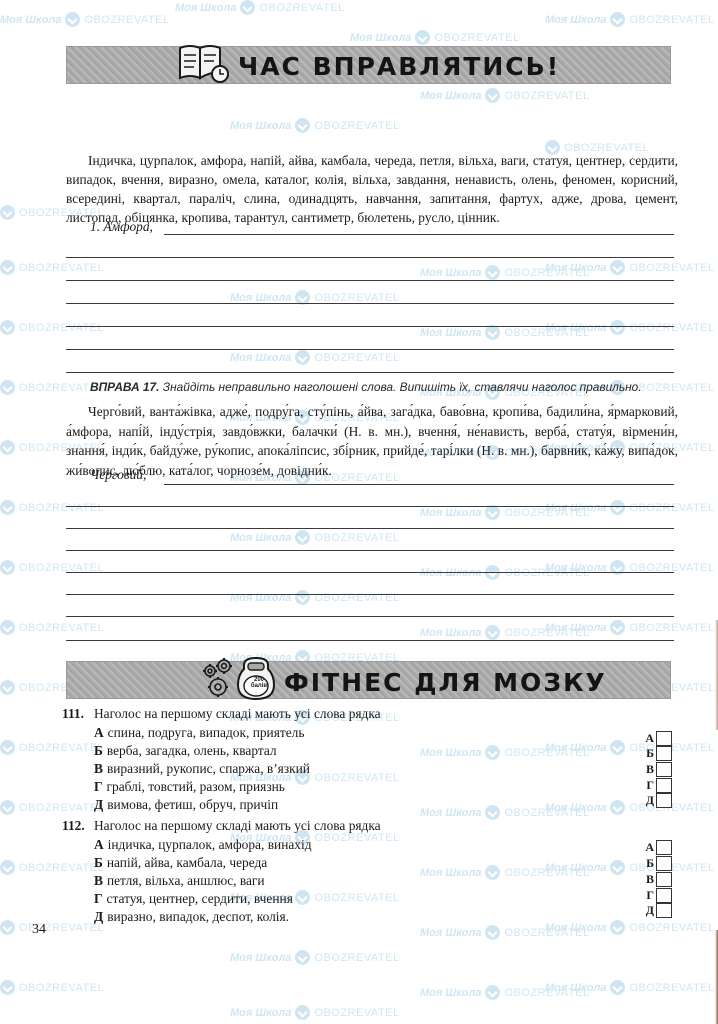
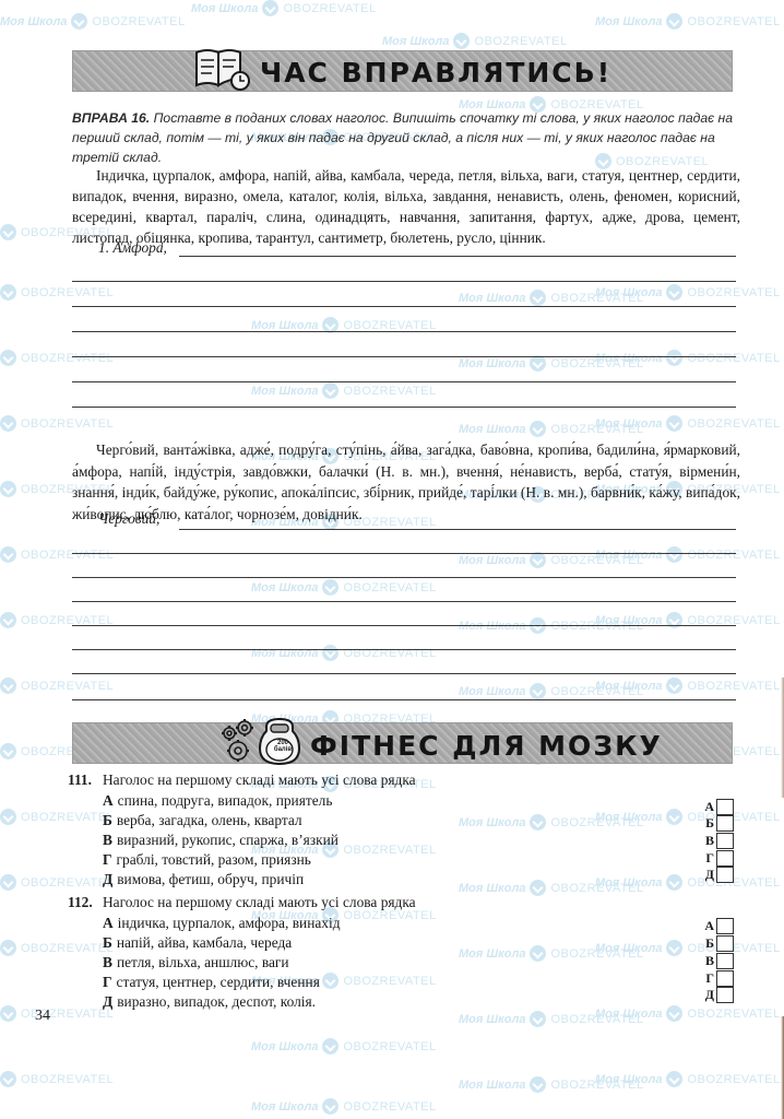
  Моя Школа
  OBOZREVATEL
  Моя Школа
  OBOZREVATEL
  Моя Школа
  OBOZREVATEL
  Моя Школа
  OBOZREVATEL
  OBOZREVATEL
  Моя Школа
  OBOZREVATEL
  Моя Школа
  OBOZREVATEL
  OBOZREVATEL
  OBOZREVATEL
  Моя Школа
  OBOZREVATEL
  Моя Школа
  OBOZREVATEL
  Моя Школа
  OBOZREVATEL
  OBOZREVATEL
  Моя Школа
  OBOZREVATEL
  Моя Школа
  OBOZREVATEL
  Моя Школа
  OBOZREVATEL
  OBOZREVATEL
  Моя Школа
  OBOZREVATEL
  Моя Школа
  OBOZREVATEL
  Моя Школа
  OBOZREVATEL
  OBOZREVATEL
  Моя Школа
  OBOZREVATEL
  Моя Школа
  OBOZREVATEL
  Моя Школа
  OBOZREVATEL
  OBOZREVATEL
  Моя Школа
  OBOZREVATEL
  Моя Школа
  OBOZREVATEL
  Моя Школа
  OBOZREVATEL
  OBOZREVATEL
  Моя Школа
  OBOZREVATEL
  Моя Школа
  OBOZREVATEL
  Моя Школа
  OBOZREVATEL
  OBOZREVATEL
  Моякола
  OBOZREVATEL
  Моя Школа
  OBOZREVATEL
  Моя Школа
  OBOZREVATEL
  Моя Школа
  OBOZREVATEL
  OBOZREVATEL
  Моя Школа
  OBOZREVATEL
  Моя Школа
  OBOZREVATEL
  Моя Школа
  OBOEVATEL
  OBOZREVATEL
  Моя Школа
  OBOZREVATEL
  Моя Школа
  OBOZREVATEL
  Моя Школа
  OBOEVATEL
  OBOZREVATEL
  Моя Школа
  OBOZREVATEL
  Моя Школа
  OBOZREVATEL
  Моя Школа
  OBOEVATEL
  OBOZREVATEL
  Моя Школа
  OBOZREVATEL
  Моя Школа
  OBOZREVATEL
  Моя Школа
  OBOZREVATEL
  OBOZREVATEL
  Моя Школа
  OBOZREVATEL
  Моя Школа
  OBOZREVATEL
  Моя Школа
  OBOZREVATEL
  ЧАС ВПРАВЛЯТИСЬ!
+ ВПРАВА 16. Поставте в поданих словах наголос. Випишіть спочатку ті слова, у яких наголос падає на перший склад, потім — ті, у яких він падає на другий склад, а після них — ті, у яких наголос падає на третій склад.
  Індичка, цурпалок, амфора, напій, айва, камбала, череда, петля, вільха, ваги, статуя, центнер, сердити, випадок, вчення, виразно, омела, каталог, колія, вільха, завдання, ненависть, олень, феномен, корисний, всередині, квартал, параліч, слина, одинадцять, навчання, запитання, фартух, адже, дрова, цемент, листопад, обіцянка, кропива, тарантул, сантиметр, бюлетень, русло, цінник.
  1. Амфора,
- ВПРАВА 17. Знайдіть неправильно наголошені слова. Випишіть їх, ставлячи наголос правильно.
  Черго́вий, ванта́жівка, адже́, подру́га, сту́пінь, а́йва, зага́дка, баво́вна, кропи́ва, бадили́на, я́рмарковий, а́мфора, напі́й, інду́стрія, завдо́вжки, балачки́ (Н. в. мн.), вчення́, не́нависть, верба́, стату́я, вірмени́н, знання́, інди́к, байду́же, ру́копис, апока́ліпсис, збі́рник, прийде́, тарі́лки (Н. в. мн.), барвни́к, ка́жу, випа́док, жи́вопис, лю́блю, ката́лог, чорнозе́м, довідни́к.
  Черговий,
  ФІТНЕС ДЛЯ МОЗКУ
  111.
  Наголос на першому складі мають усі слова рядка
  А спина, подруга, випадок, приятель
  Б верба, загадка, олень, квартал
  В виразний, рукопис, спаржа, в’язкий
  Г граблі, товстий, разом, приязнь
  Д вимова, фетиш, обруч, причіп
  А
  Б
  В
  Г
  Д
  112.
  Наголос на першому складі мають усі слова рядка
  А індичка, цурпалок, амфора, винахід
  Б напій, айва, камбала, череда
  В петля, вільха, аншлюс, ваги
  Г статуя, центнер, сердити, вчення
  Д виразно, випадок, деспот, колія.
  А
  Б
  В
  Г
  Д
  34
